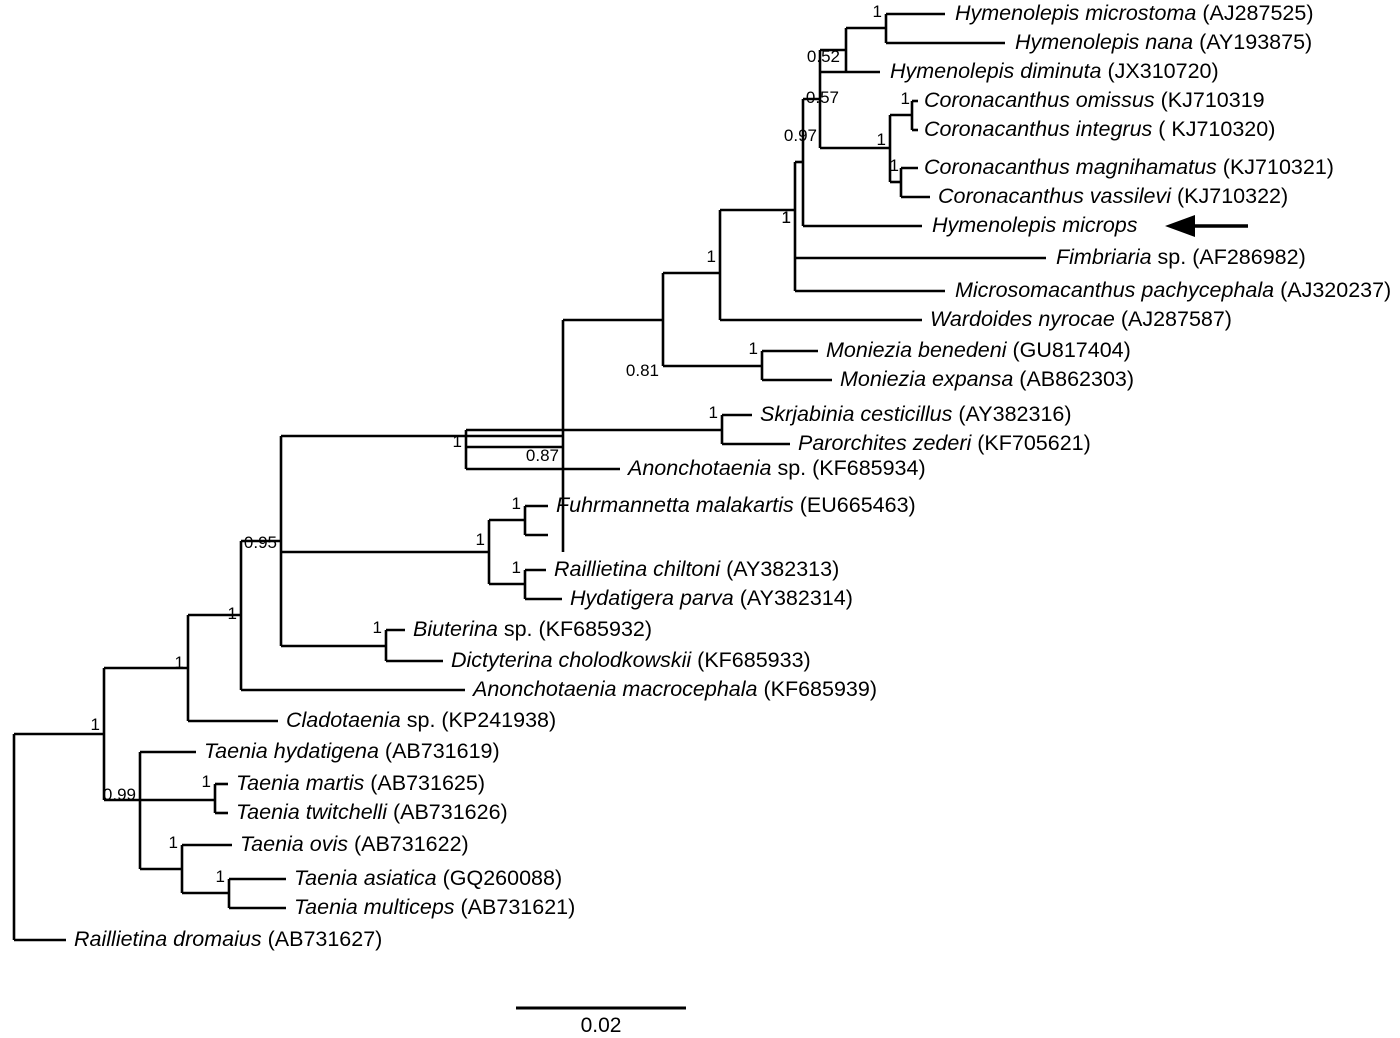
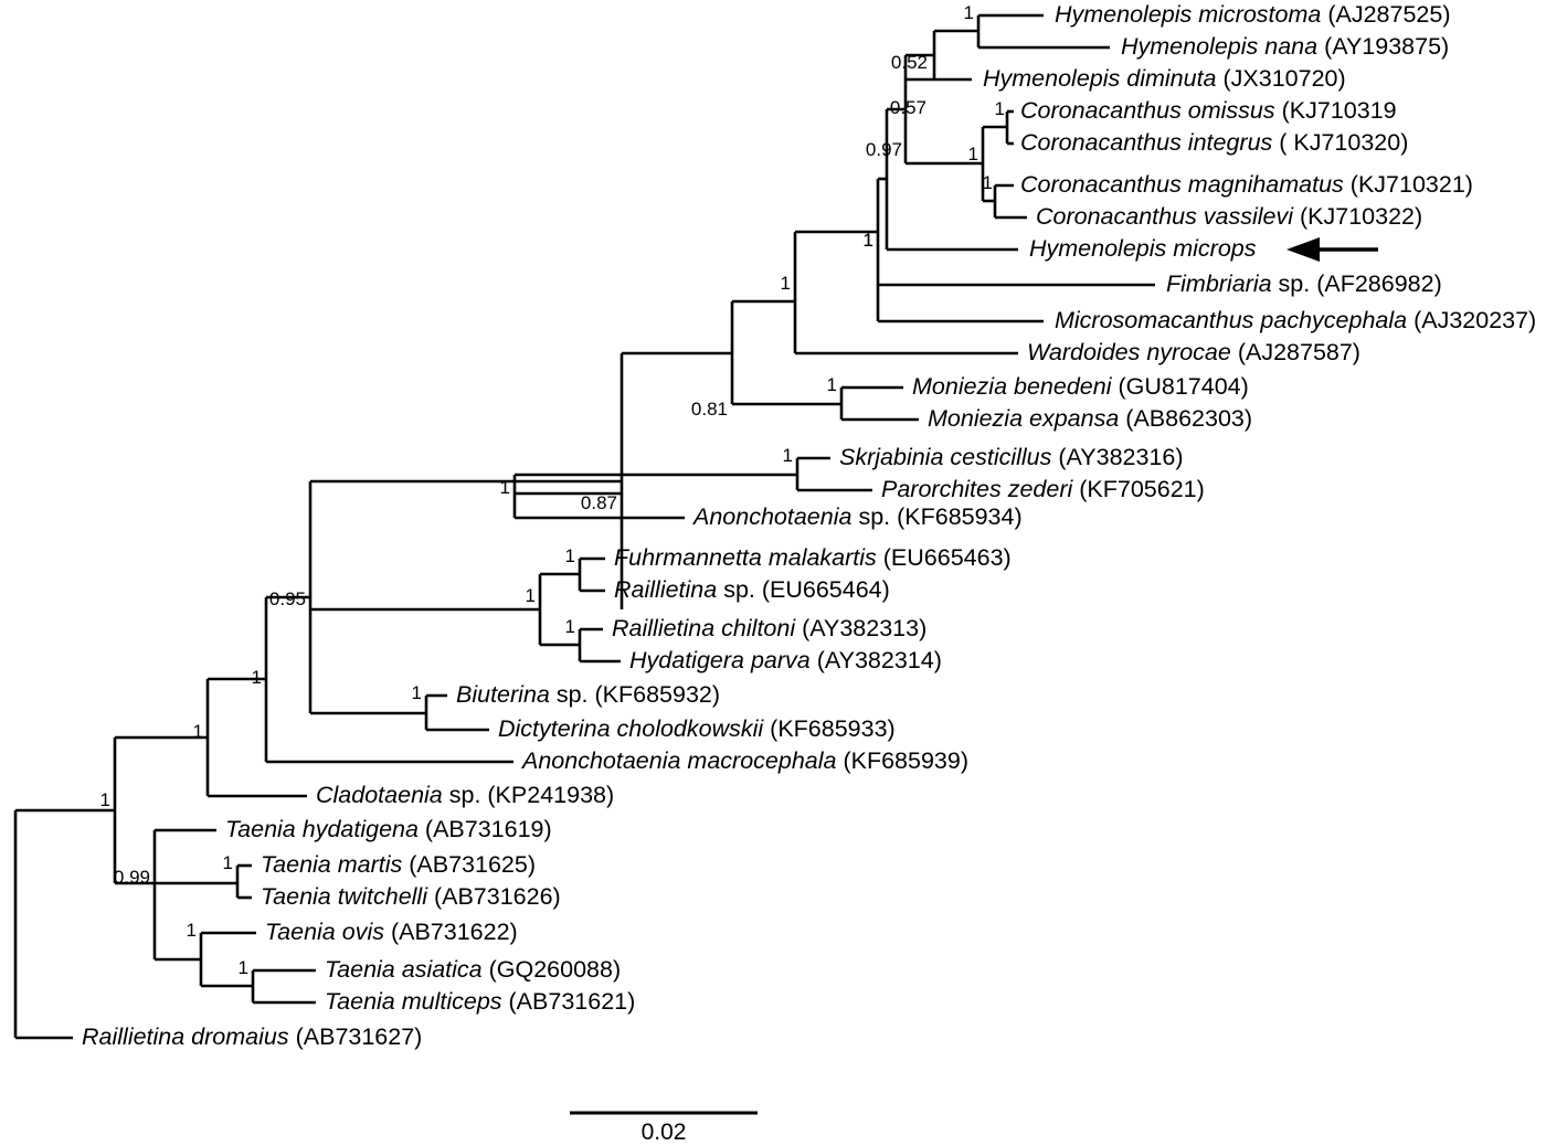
  1
  0.52
  1
  1
  1
  0.57
  0.97
  1
  1
  1
  0.81
  1
  1
  1
  1
  1
  0.87
  1
  0.95
  1
  1
  1
  1
  1
  0.99
  1
  Hymenolepis microstoma (AJ287525)
  Hymenolepis nana (AY193875)
  Hymenolepis diminuta (JX310720)
  Coronacanthus omissus (KJ710319
  Coronacanthus integrus ( KJ710320)
  Coronacanthus magnihamatus (KJ710321)
  Coronacanthus vassilevi (KJ710322)
  Hymenolepis microps
  Fimbriaria sp. (AF286982)
  Microsomacanthus pachycephala (AJ320237)
  Wardoides nyrocae (AJ287587)
  Moniezia benedeni (GU817404)
  Moniezia expansa (AB862303)
  Skrjabinia cesticillus (AY382316)
  Parorchites zederi (KF705621)
  Anonchotaenia sp. (KF685934)
  Fuhrmannetta malakartis (EU665463)
+ Raillietina sp. (EU665464)
  Raillietina chiltoni (AY382313)
  Hydatigera parva (AY382314)
  Biuterina sp. (KF685932)
  Dictyterina cholodkowskii (KF685933)
  Anonchotaenia macrocephala (KF685939)
  Cladotaenia sp. (KP241938)
  Taenia hydatigena (AB731619)
  Taenia martis (AB731625)
  Taenia twitchelli (AB731626)
  Taenia ovis (AB731622)
  Taenia asiatica (GQ260088)
  Taenia multiceps (AB731621)
  Raillietina dromaius (AB731627)
  0.02
